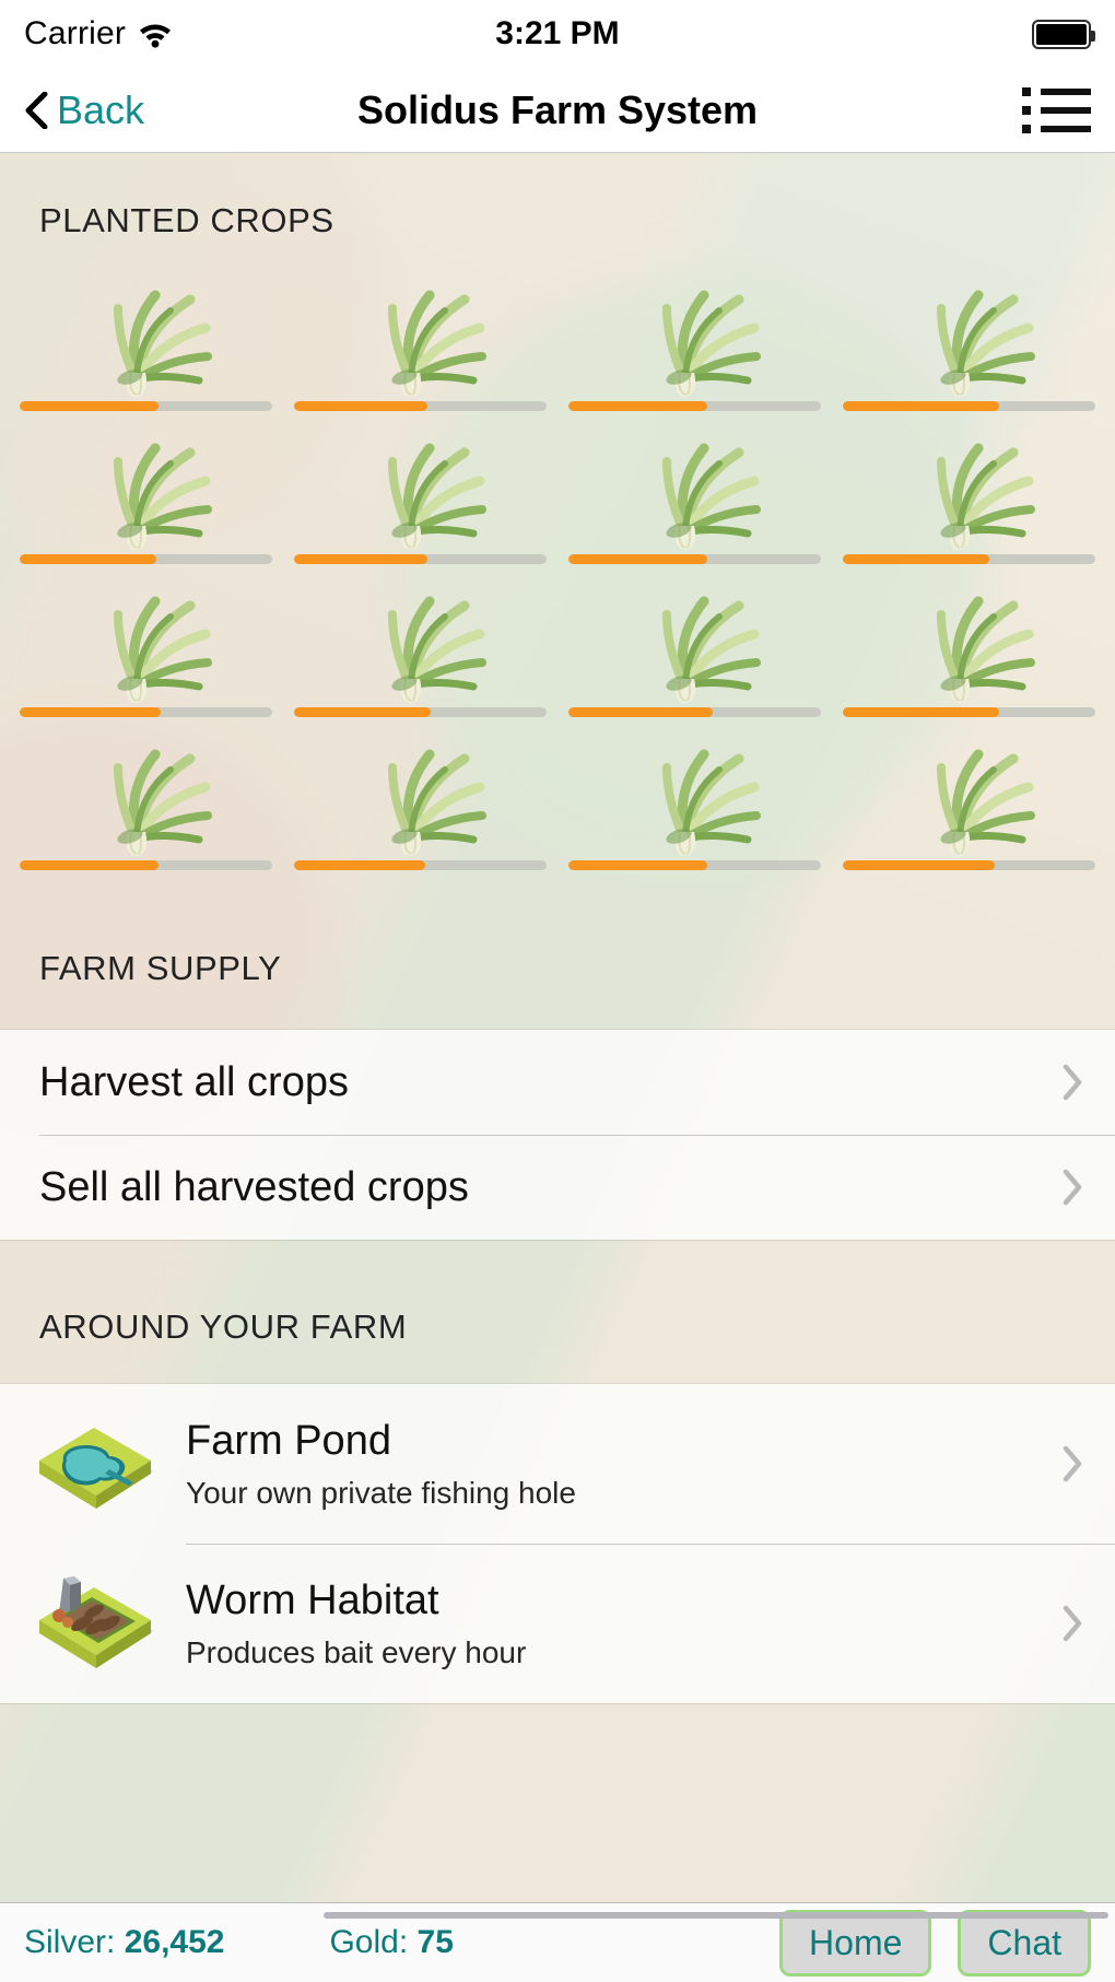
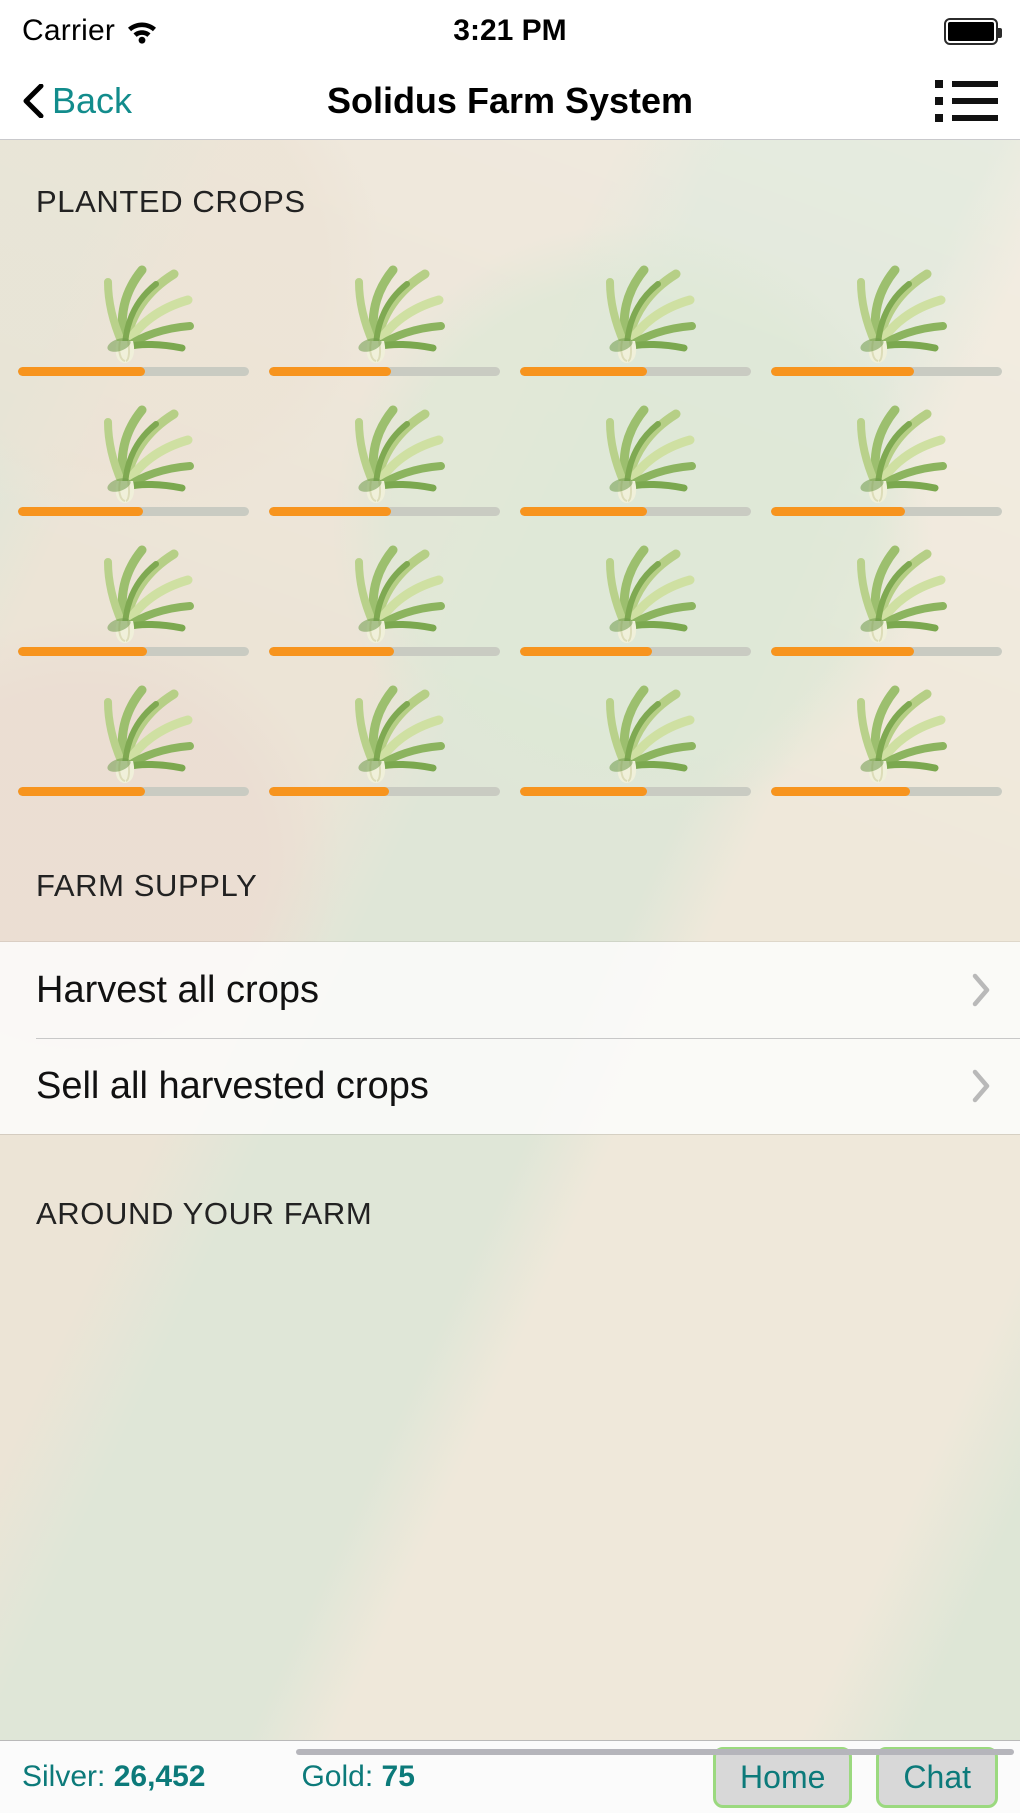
  Carrier
  3:21 PM
  Back
  Solidus Farm System
  PLANTED CROPS
  FARM SUPPLY
  Harvest all crops
  Sell all harvested crops
  AROUND YOUR FARM
- Farm Pond
- Your own private fishing hole
- Worm Habitat
- Produces bait every hour
  Silver: 26,452
  Gold: 75
  Home
  Chat
